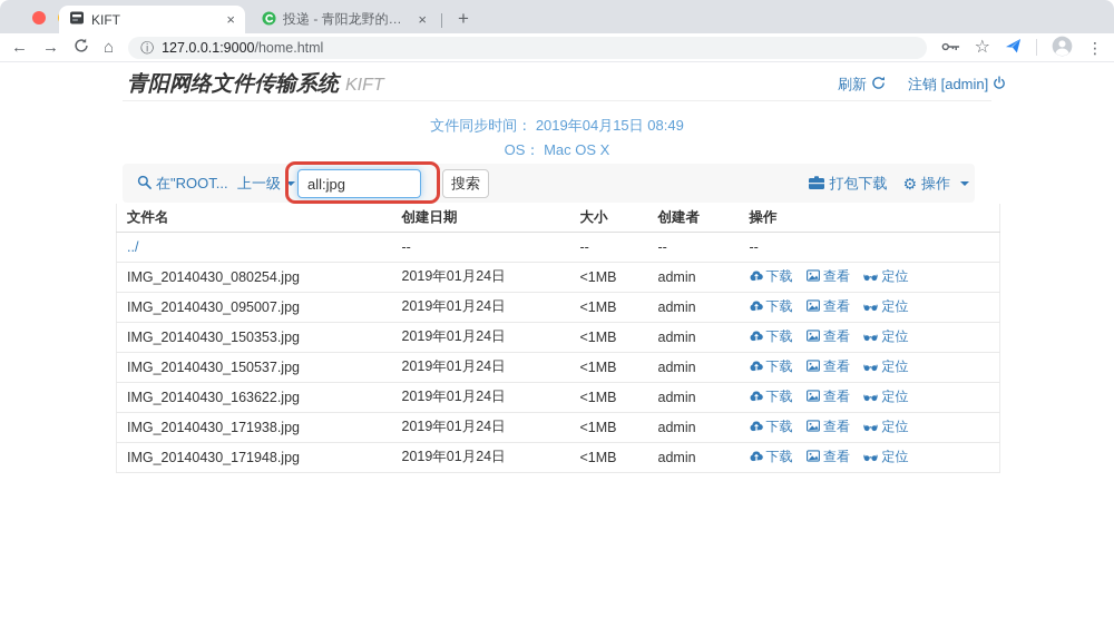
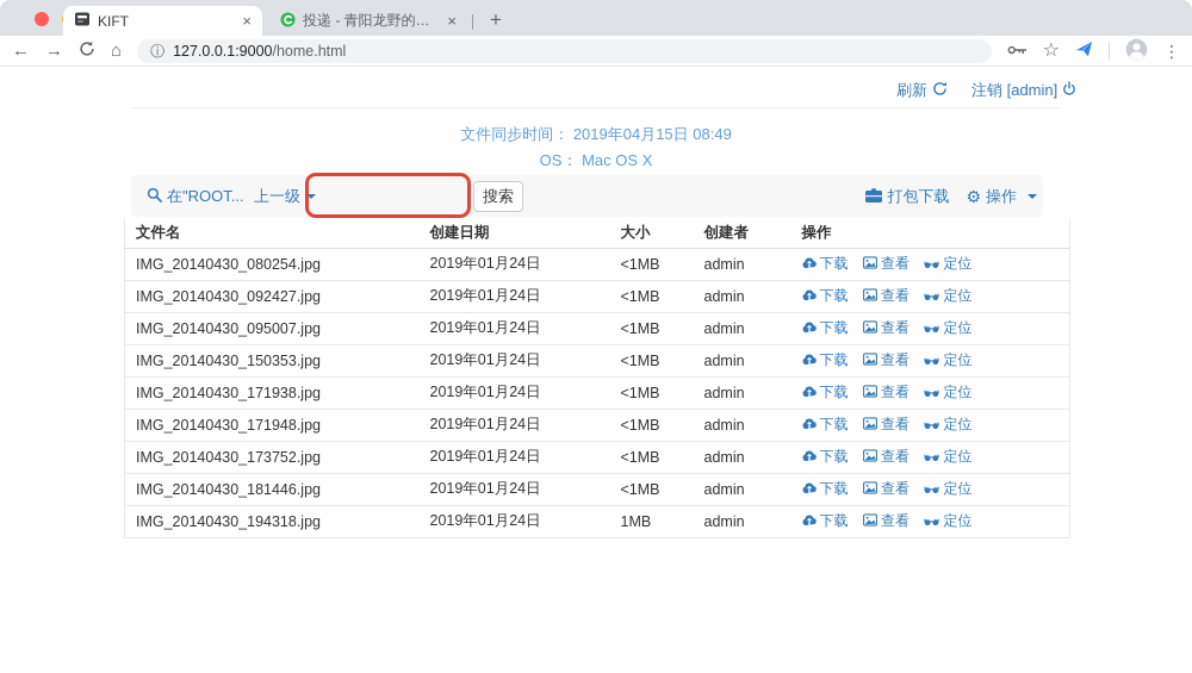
  KIFT
  ×
  投递 - 青阳龙野的个人
  ×
  +
  ←
  →
  ⌂
  ⓘ
  127.0.0.1:9000
  /home.html
  ☆
  ⋮
- 青阳网络文件传输系统 KIFT
  刷新
  注销 [admin]
  文件同步时间： 2019年04月15日 08:49
  OS： Mac OS X
  在"ROOT...
  上一级
- all:jpg
  搜索
  打包下载
  ⚙
  操作
  文件名	创建日期	大小	创建者	操作
- ../	--	--	--	--
  IMG_20140430_080254.jpg	2019年01月24日	<1MB	admin	下载 查看 定位
+ IMG_20140430_092427.jpg	2019年01月24日	<1MB	admin	下载 查看 定位
  IMG_20140430_095007.jpg	2019年01月24日	<1MB	admin	下载 查看 定位
  IMG_20140430_150353.jpg	2019年01月24日	<1MB	admin	下载 查看 定位
- IMG_20140430_150537.jpg	2019年01月24日	<1MB	admin	下载 查看 定位
- IMG_20140430_163622.jpg	2019年01月24日	<1MB	admin	下载 查看 定位
  IMG_20140430_171938.jpg	2019年01月24日	<1MB	admin	下载 查看 定位
  IMG_20140430_171948.jpg	2019年01月24日	<1MB	admin	下载 查看 定位
+ IMG_20140430_173752.jpg	2019年01月24日	<1MB	admin	下载 查看 定位
+ IMG_20140430_181446.jpg	2019年01月24日	<1MB	admin	下载 查看 定位
+ IMG_20140430_194318.jpg	2019年01月24日	1MB	admin	下载 查看 定位
